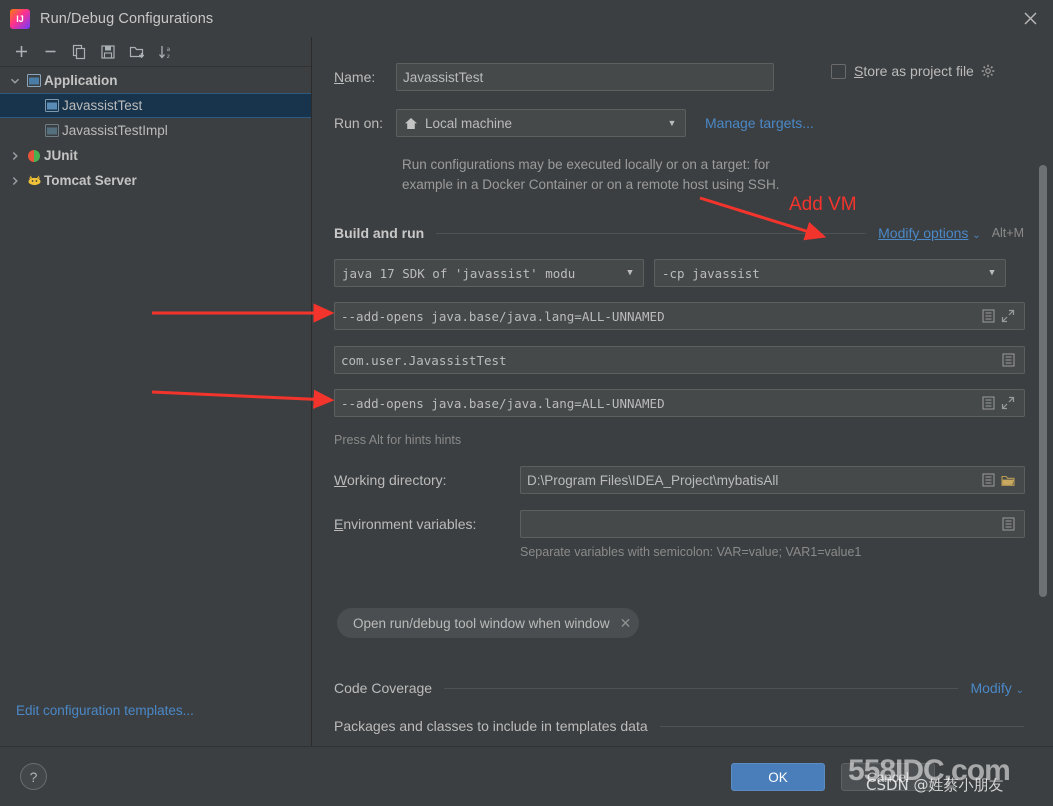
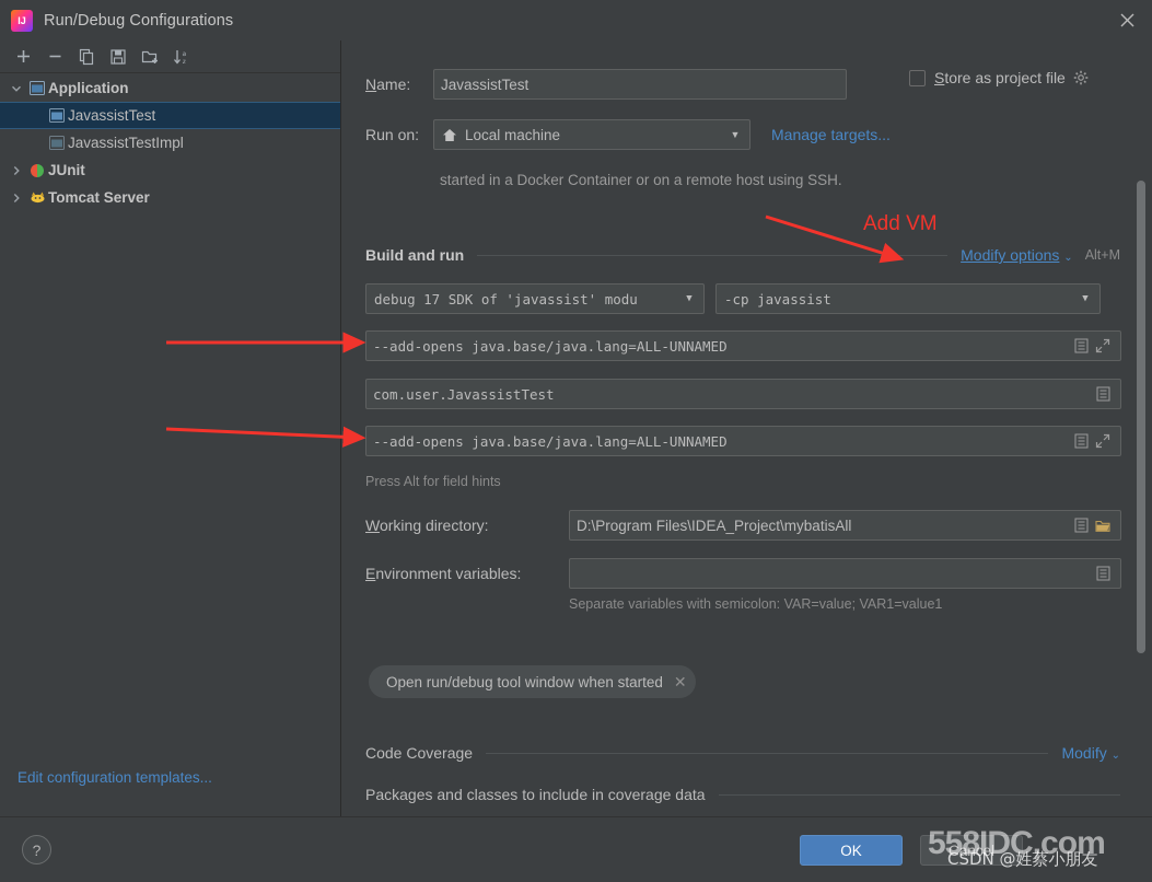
  Run/Debug Configurations
  Application
  JavassistTest
  JavassistTestImpl
  JUnit
  Tomcat Server
  Edit configuration templates...
  Name:
  JavassistTest
  Store as project file
  Run on:
  Local machine
  ▼
  Manage targets...
- Run configurations may be executed locally or on a target: for
- example in a Docker Container or on a remote host using SSH.
+ started in a Docker Container or on a remote host using SSH.
  Build and run
  Modify options ⌄
  Alt+M
- java 17 SDK of 'javassist' modu
+ debug 17 SDK of 'javassist' modu
  ▼
  -cp javassist
  ▼
  --add-opens java.base/java.lang=ALL-UNNAMED
  com.user.JavassistTest
  --add-opens java.base/java.lang=ALL-UNNAMED
- Press Alt for hints hints
+ Press Alt for field hints
  Working directory:
  D:\Program Files\IDEA_Project\mybatisAll
  Environment variables:
  Separate variables with semicolon: VAR=value; VAR1=value1
- Open run/debug tool window when window
+ Open run/debug tool window when started
  ✕
  Code Coverage
  Modify ⌄
- Packages and classes to include in templates data
+ Packages and classes to include in coverage data
  ?
  OK
  Cancel
  Add VM
  558IDC.com
  CSDN @姓蔡小朋友
